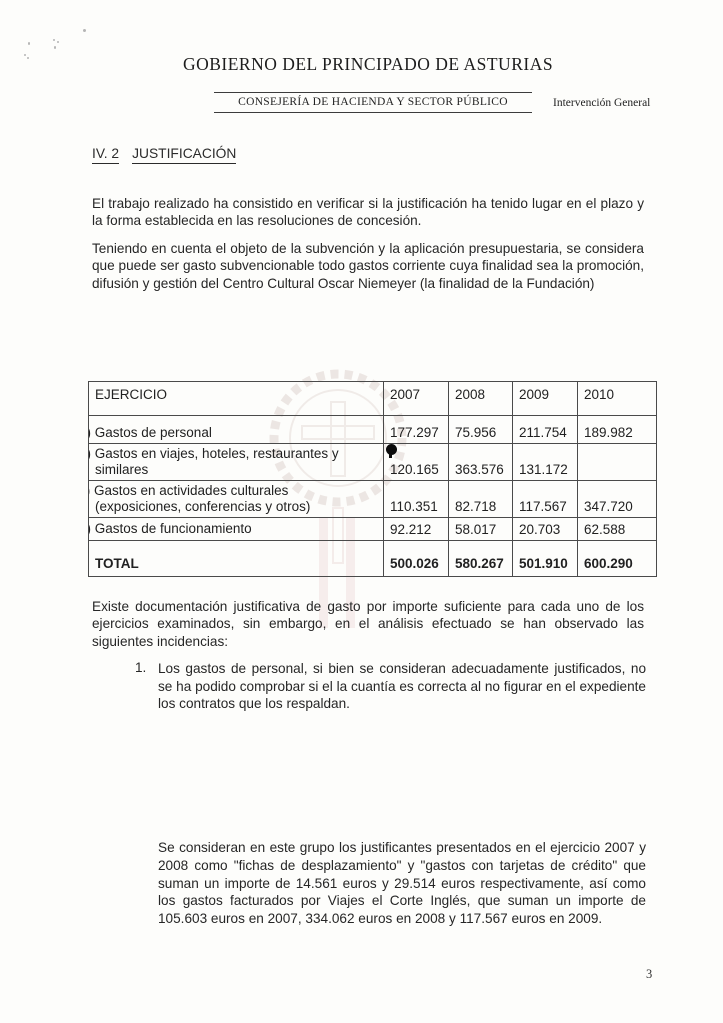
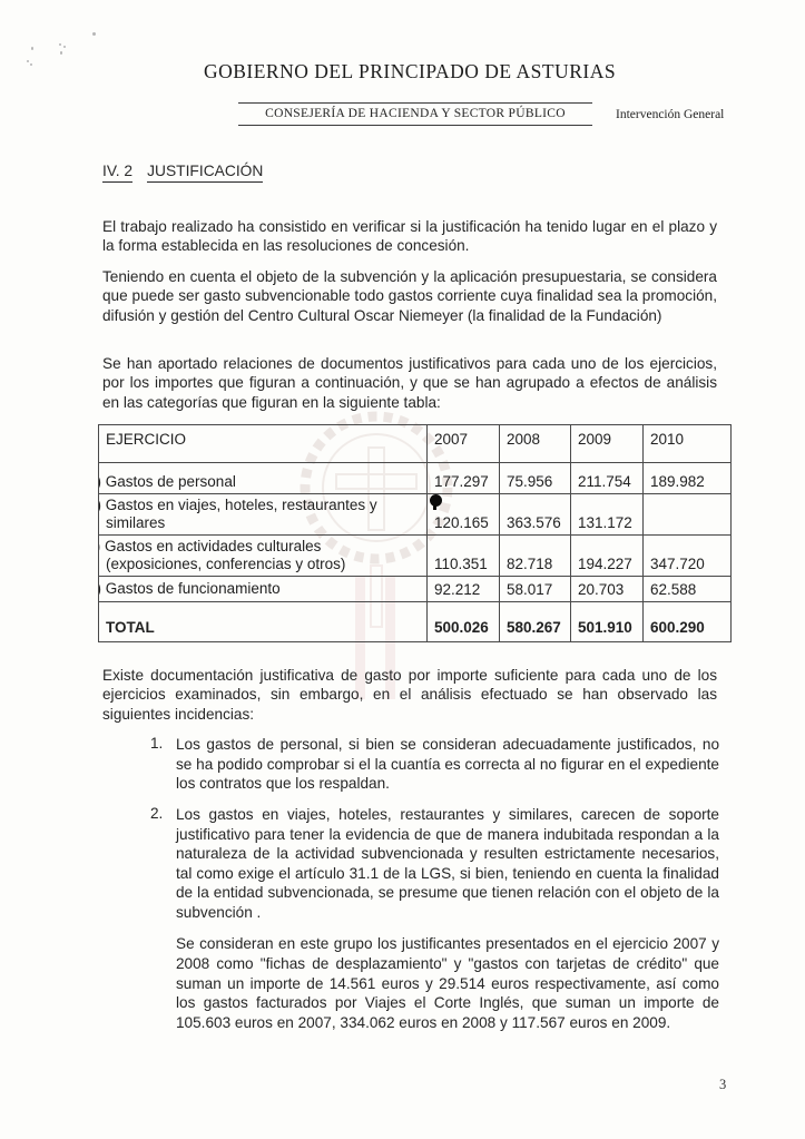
  GOBIERNO DEL PRINCIPADO DE ASTURIAS
  CONSEJERÍA DE HACIENDA Y SECTOR PÚBLICO
  Intervención General
  IV. 2 JUSTIFICACIÓN
  El trabajo realizado ha consistido en verificar si la justificación ha tenido lugar en el plazo y la forma establecida en las resoluciones de concesión.
  Teniendo en cuenta el objeto de la subvención y la aplicación presupuestaria, se considera que puede ser gasto subvencionable todo gastos corriente cuya finalidad sea la promoción, difusión y gestión del Centro Cultural Oscar Niemeyer (la finalidad de la Fundación)
+ Se han aportado relaciones de documentos justificativos para cada uno de los ejercicios, por los importes que figuran a continuación, y que se han agrupado a efectos de análisis en las categorías que figuran en la siguiente tabla:
  EJERCICIO	2007	2008	2009	2010
  ) Gastos de personal	177.297	75.956	211.754	189.982
  ) Gastos en viajes, hoteles, restaurantes y similares	120.165	363.576	131.172
- ) Gastos en actividades culturales (exposiciones, conferencias y otros)	110.351	82.718	117.567	347.720
+ ) Gastos en actividades culturales (exposiciones, conferencias y otros)	110.351	82.718	194.227	347.720
  ) Gastos de funcionamiento	92.212	58.017	20.703	62.588
  TOTAL	500.026	580.267	501.910	600.290
  Existe documentación justificativa de gasto por importe suficiente para cada uno de los ejercicios examinados, sin embargo, en el análisis efectuado se han observado las siguientes incidencias:
  1.
  Los gastos de personal, si bien se consideran adecuadamente justificados, no se ha podido comprobar si el la cuantía es correcta al no figurar en el expediente los contratos que los respaldan.
+ 2.
+ Los gastos en viajes, hoteles, restaurantes y similares, carecen de soporte justificativo para tener la evidencia de que de manera indubitada respondan a la naturaleza de la actividad subvencionada y resulten estrictamente necesarios, tal como exige el artículo 31.1 de la LGS, si bien, teniendo en cuenta la finalidad de la entidad subvencionada, se presume que tienen relación con el objeto de la subvención .
  Se consideran en este grupo los justificantes presentados en el ejercicio 2007 y 2008 como "fichas de desplazamiento" y "gastos con tarjetas de crédito" que suman un importe de 14.561 euros y 29.514 euros respectivamente, así como los gastos facturados por Viajes el Corte Inglés, que suman un importe de 105.603 euros en 2007, 334.062 euros en 2008 y 117.567 euros en 2009.
  3
